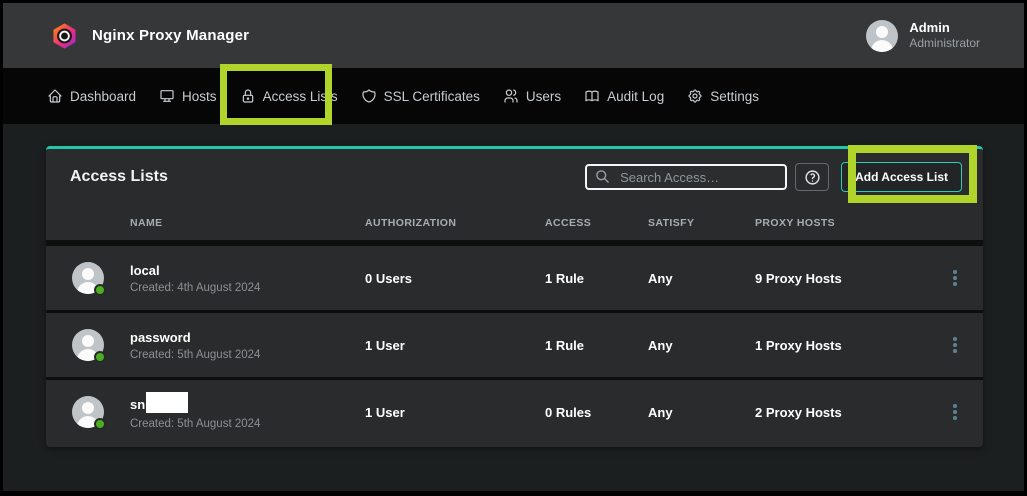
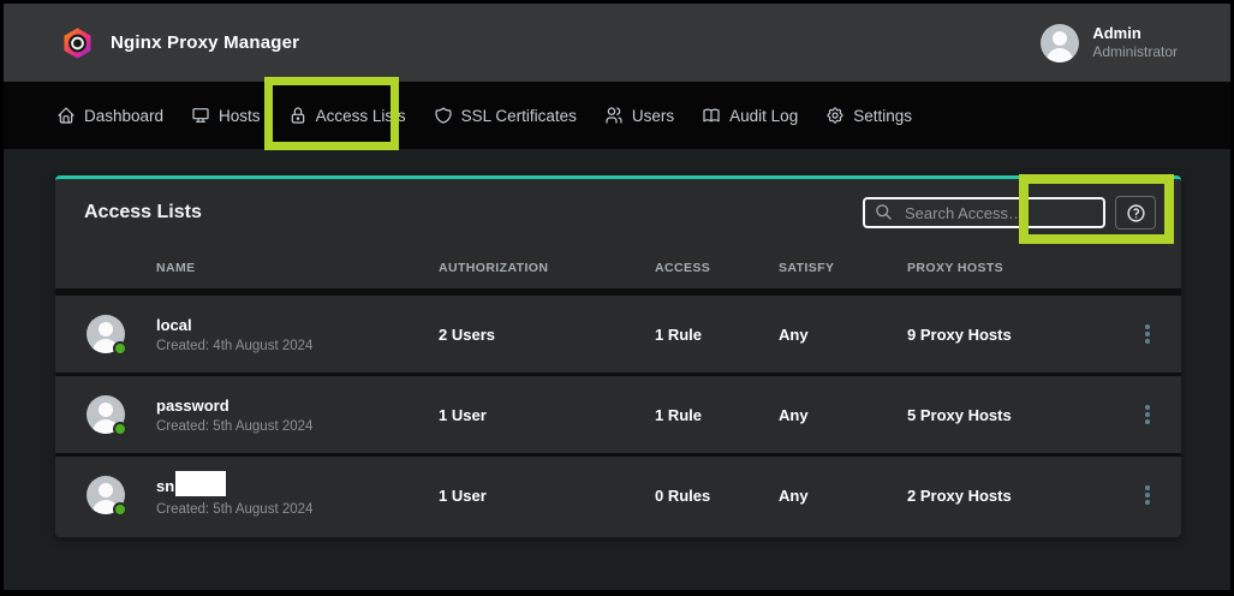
  Nginx Proxy Manager
  Admin
  Administrator
  Dashboard
  Hosts
  Access Lists
  SSL Certificates
  Users
  Audit Log
  Settings
  Access Lists
  Search Access…
- Add Access List
  NAME
  AUTHORIZATION
  ACCESS
  SATISFY
  PROXY HOSTS
  local
  Created: 4th August 2024
- 0 Users
+ 2 Users
  1 Rule
  Any
  9 Proxy Hosts
  password
  Created: 5th August 2024
  1 User
  1 Rule
  Any
- 1 Proxy Hosts
+ 5 Proxy Hosts
  sn
  Created: 5th August 2024
  1 User
  0 Rules
  Any
  2 Proxy Hosts
